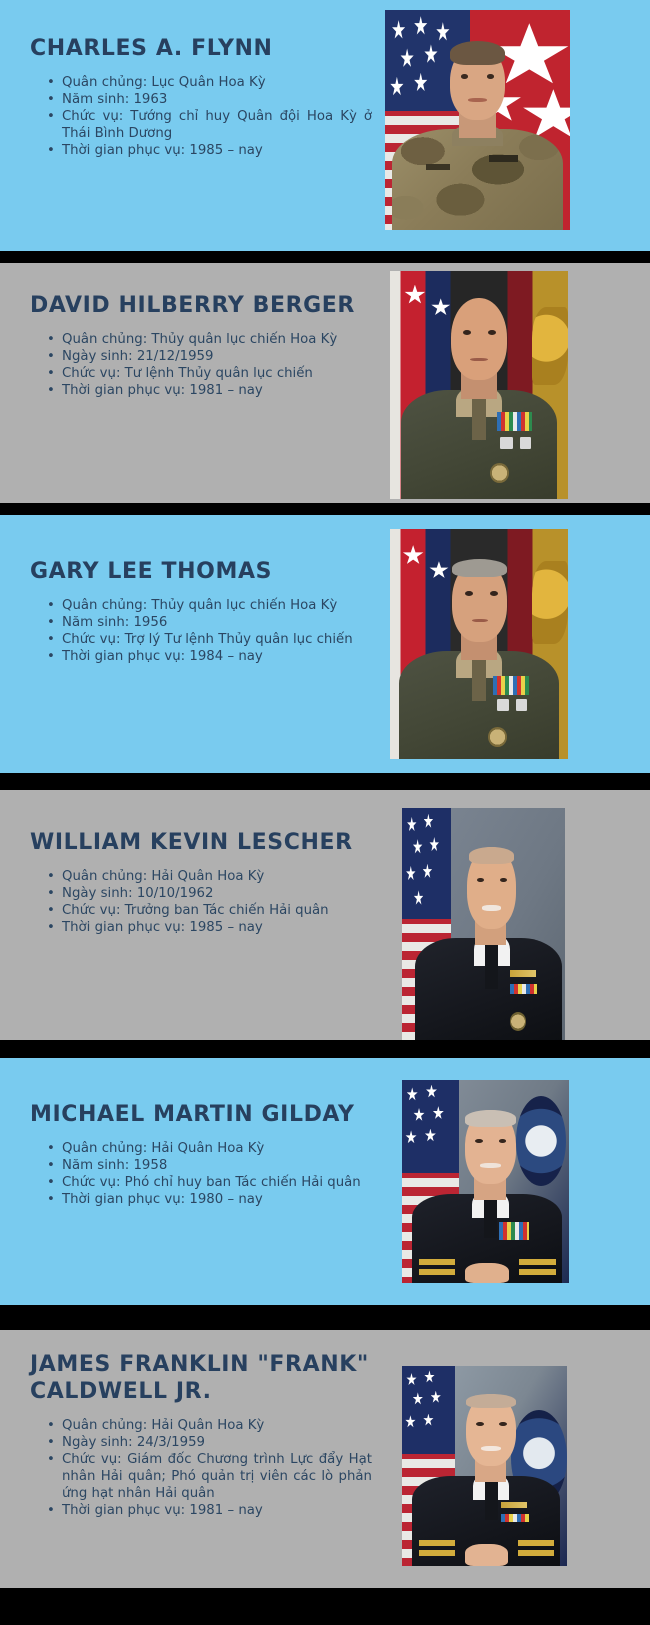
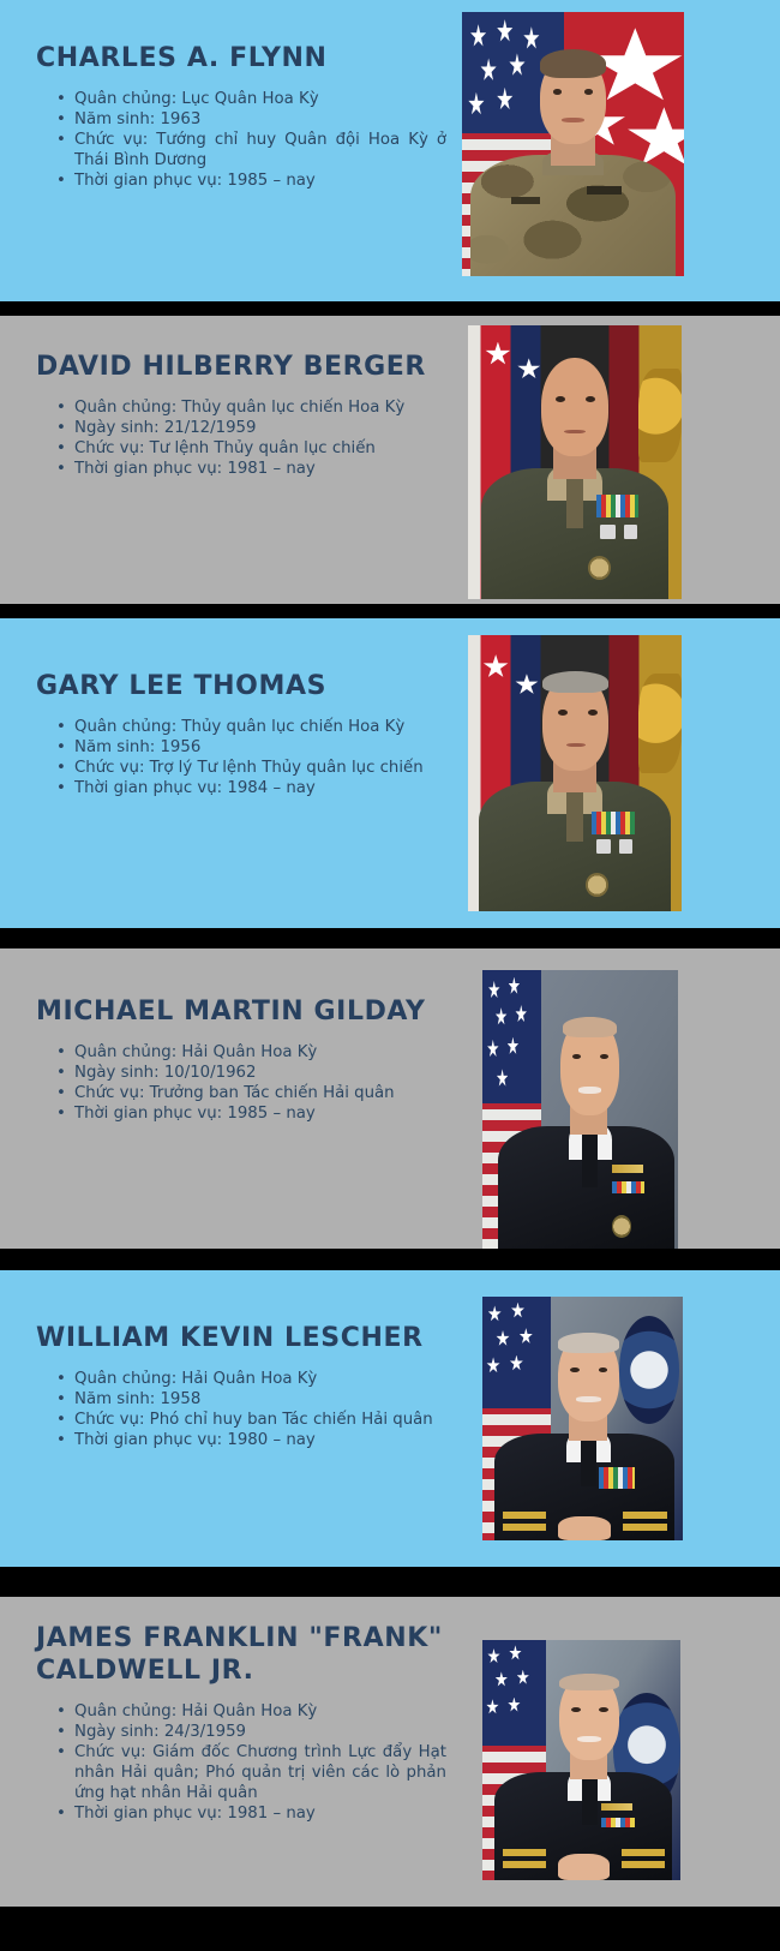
  CHARLES A. FLYNN
  •
  Quân chủng: Lục Quân Hoa Kỳ
  •
  Năm sinh: 1963
  •
  Chức vụ: Tướng chỉ huy Quân đội Hoa Kỳ ở Thái Bình Dương
  •
  Thời gian phục vụ: 1985 – nay
  DAVID HILBERRY BERGER
  •
  Quân chủng: Thủy quân lục chiến Hoa Kỳ
  •
  Ngày sinh: 21/12/1959
  •
  Chức vụ: Tư lệnh Thủy quân lục chiến
  •
  Thời gian phục vụ: 1981 – nay
  GARY LEE THOMAS
  •
  Quân chủng: Thủy quân lục chiến Hoa Kỳ
  •
  Năm sinh: 1956
  •
  Chức vụ: Trợ lý Tư lệnh Thủy quân lục chiến
  •
  Thời gian phục vụ: 1984 – nay
- WILLIAM KEVIN LESCHER
+ MICHAEL MARTIN GILDAY
  •
  Quân chủng: Hải Quân Hoa Kỳ
  •
  Ngày sinh: 10/10/1962
  •
  Chức vụ: Trưởng ban Tác chiến Hải quân
  •
  Thời gian phục vụ: 1985 – nay
- MICHAEL MARTIN GILDAY
+ WILLIAM KEVIN LESCHER
  •
  Quân chủng: Hải Quân Hoa Kỳ
  •
  Năm sinh: 1958
  •
  Chức vụ: Phó chỉ huy ban Tác chiến Hải quân
  •
  Thời gian phục vụ: 1980 – nay
  JAMES FRANKLIN "FRANK" CALDWELL JR.
  •
  Quân chủng: Hải Quân Hoa Kỳ
  •
  Ngày sinh: 24/3/1959
  •
  Chức vụ: Giám đốc Chương trình Lực đẩy Hạt nhân Hải quân; Phó quản trị viên các lò phản ứng hạt nhân Hải quân
  •
  Thời gian phục vụ: 1981 – nay
